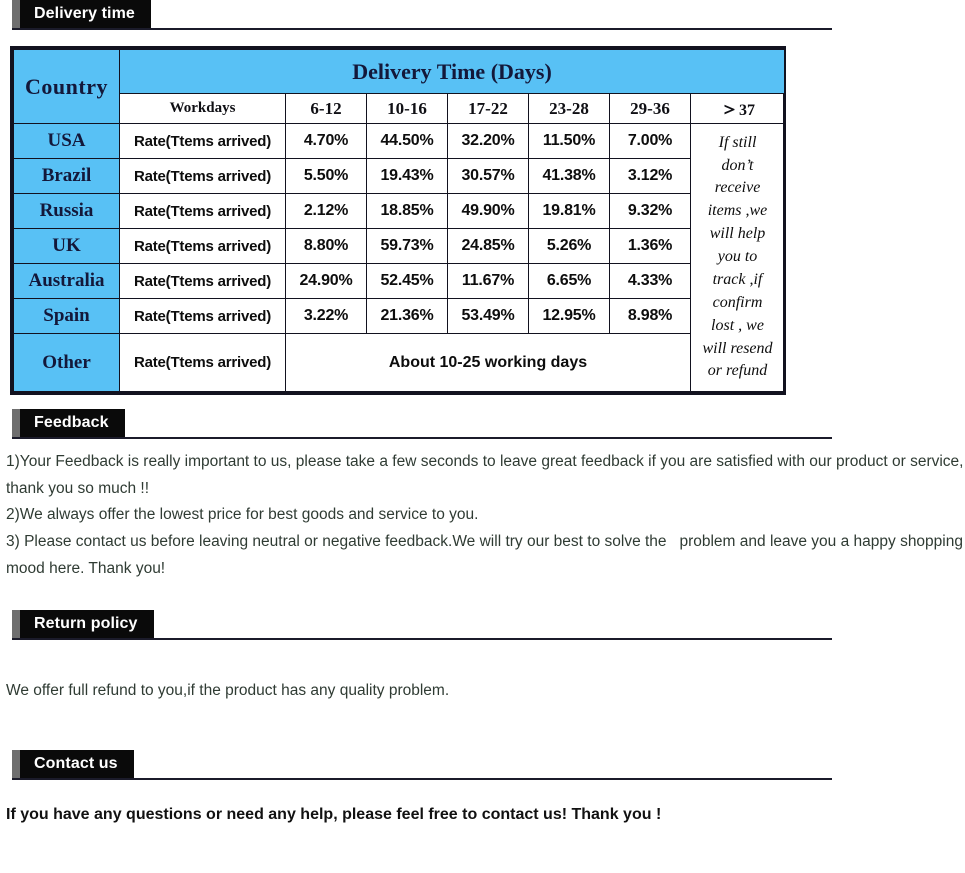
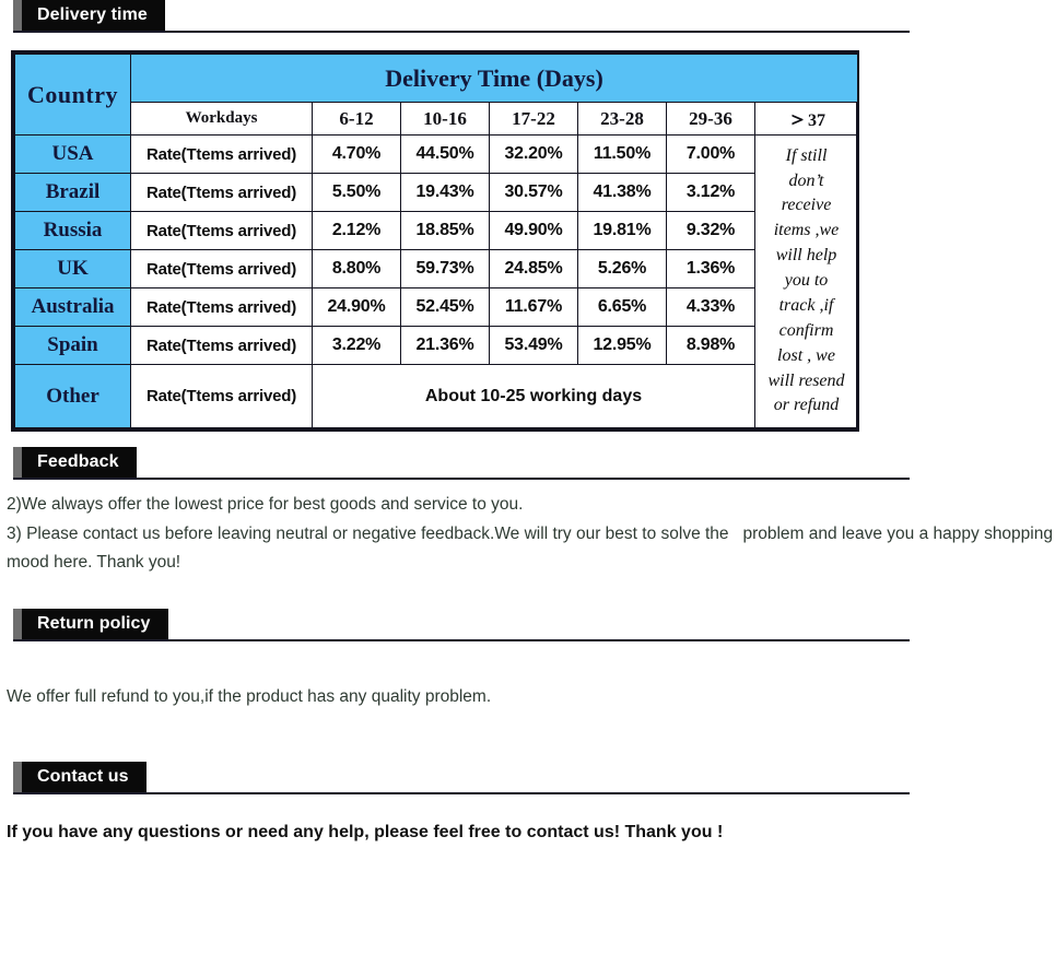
  Delivery time
  Country	Delivery Time (Days)
  Workdays	6-12	10-16	17-22	23-28	29-36	＞37
  USA	Rate(Ttems arrived)	4.70%	44.50%	32.20%	11.50%	7.00%	If still don’t receive items ,we will help you to track ,if confirm lost , we will resend or refund
  Brazil	Rate(Ttems arrived)	5.50%	19.43%	30.57%	41.38%	3.12%
  Russia	Rate(Ttems arrived)	2.12%	18.85%	49.90%	19.81%	9.32%
  UK	Rate(Ttems arrived)	8.80%	59.73%	24.85%	5.26%	1.36%
  Australia	Rate(Ttems arrived)	24.90%	52.45%	11.67%	6.65%	4.33%
  Spain	Rate(Ttems arrived)	3.22%	21.36%	53.49%	12.95%	8.98%
  Other	Rate(Ttems arrived)	About 10-25 working days
  Feedback
- 1)Your Feedback is really important to us, please take a few seconds to leave great feedback if you are satisfied with our product or service, thank you so much !!
  2)We always offer the lowest price for best goods and service to you.
  3) Please contact us before leaving neutral or negative feedback.We will try our best to solve the problem and leave you a happy shopping mood here. Thank you!
  Return policy
  We offer full refund to you,if the product has any quality problem.
  Contact us
  If you have any questions or need any help, please feel free to contact us! Thank you !
